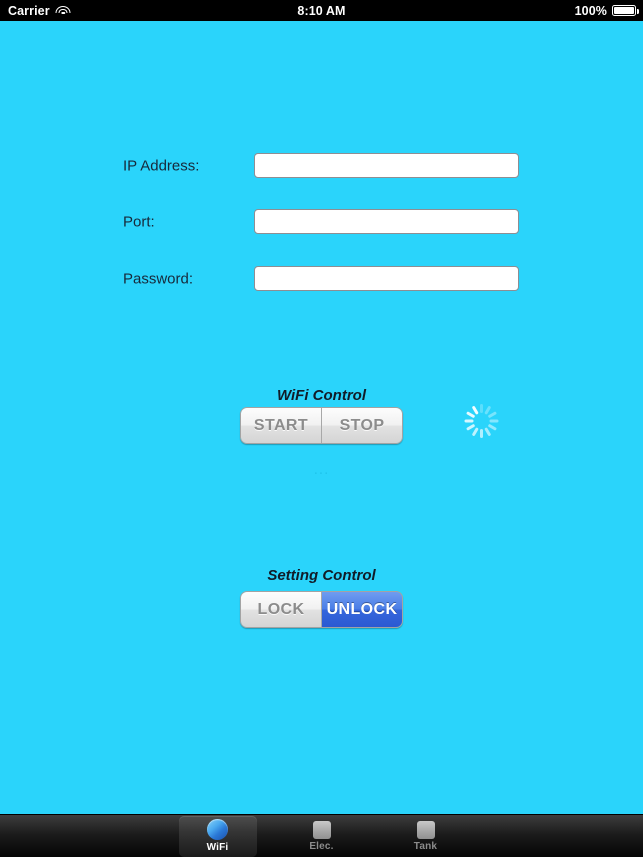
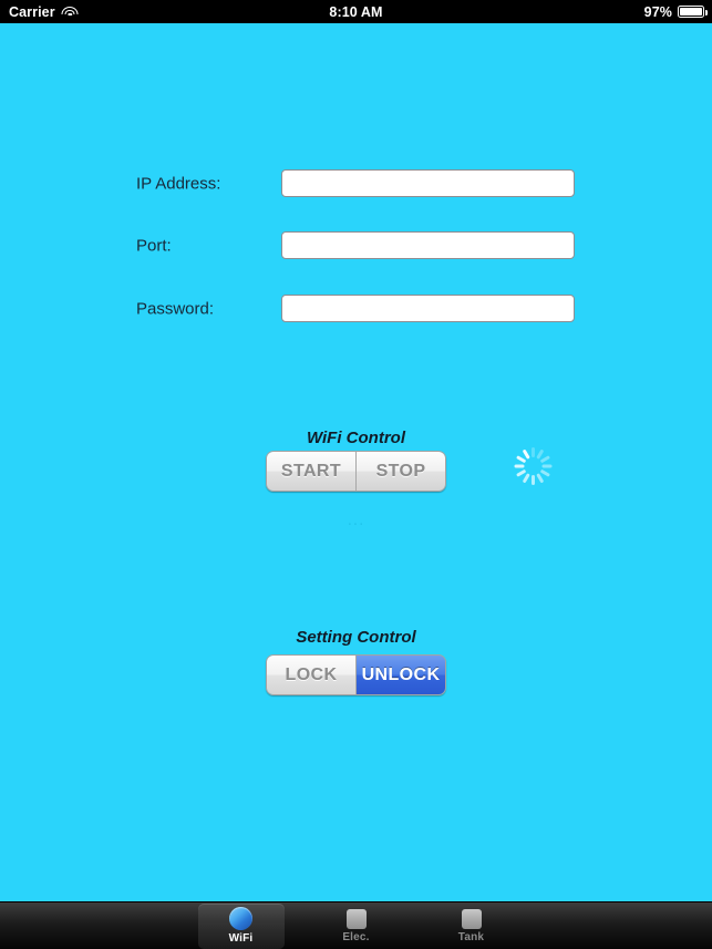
  Carrier
  8:10 AM
- 100%
+ 97%
  IP Address:
  Port:
  Password:
  WiFi Control
  START
  STOP
  Setting Control
  LOCK
  UNLOCK
  WiFi
  Elec.
  Tank
